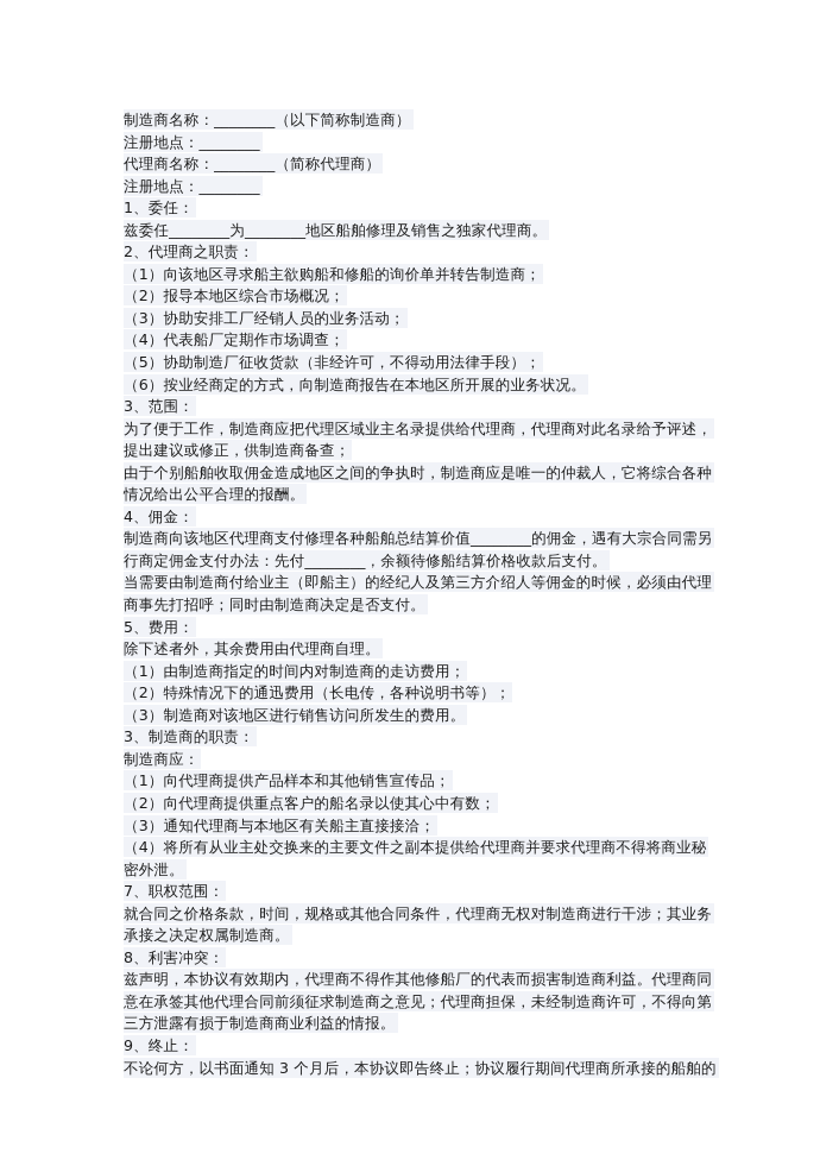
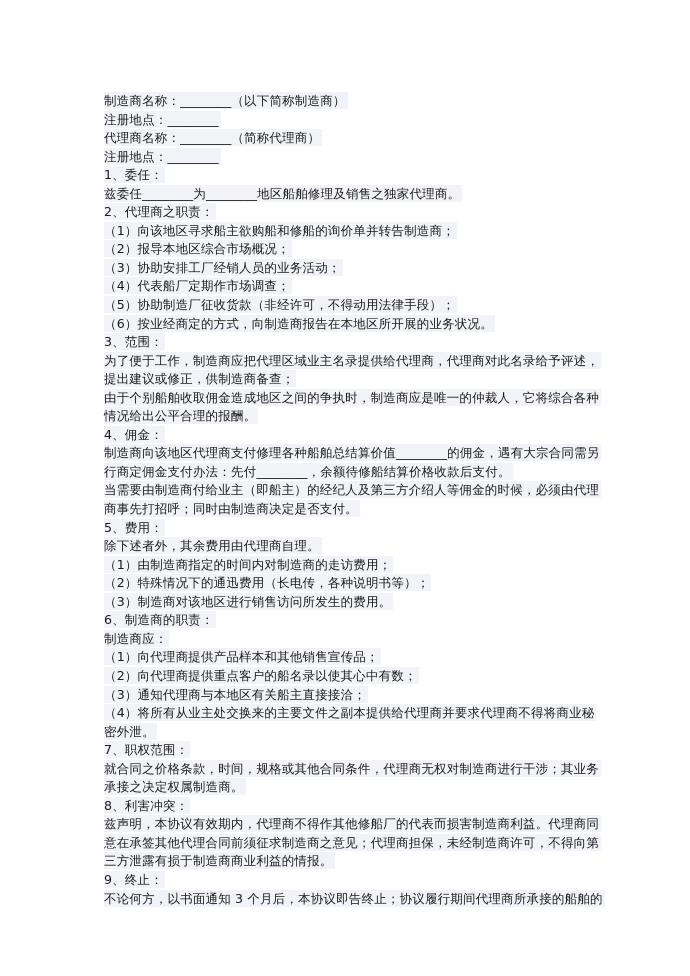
  制造商名称：________（以下简称制造商）
  注册地点：________
  代理商名称：________（简称代理商）
  注册地点：________
  1、委任：
  兹委任________为________地区船舶修理及销售之独家代理商。
  2、代理商之职责：
  （1）向该地区寻求船主欲购船和修船的询价单并转告制造商；
  （2）报导本地区综合市场概况；
  （3）协助安排工厂经销人员的业务活动；
  （4）代表船厂定期作市场调查；
  （5）协助制造厂征收货款（非经许可，不得动用法律手段）；
  （6）按业经商定的方式，向制造商报告在本地区所开展的业务状况。
  3、范围：
  为了便于工作，制造商应把代理区域业主名录提供给代理商，代理商对此名录给予评述，
  提出建议或修正，供制造商备查；
  由于个别船舶收取佣金造成地区之间的争执时，制造商应是唯一的仲裁人，它将综合各种
  情况给出公平合理的报酬。
  4、佣金：
  制造商向该地区代理商支付修理各种船舶总结算价值________的佣金，遇有大宗合同需另
  行商定佣金支付办法：先付________，余额待修船结算价格收款后支付。
  当需要由制造商付给业主（即船主）的经纪人及第三方介绍人等佣金的时候，必须由代理
  商事先打招呼；同时由制造商决定是否支付。
  5、费用：
  除下述者外，其余费用由代理商自理。
  （1）由制造商指定的时间内对制造商的走访费用；
  （2）特殊情况下的通迅费用（长电传，各种说明书等）；
  （3）制造商对该地区进行销售访问所发生的费用。
- 3、制造商的职责：
+ 6、制造商的职责：
  制造商应：
  （1）向代理商提供产品样本和其他销售宣传品；
  （2）向代理商提供重点客户的船名录以使其心中有数；
  （3）通知代理商与本地区有关船主直接接洽；
  （4）将所有从业主处交换来的主要文件之副本提供给代理商并要求代理商不得将商业秘
  密外泄。
  7、职权范围：
  就合同之价格条款，时间，规格或其他合同条件，代理商无权对制造商进行干涉；其业务
  承接之决定权属制造商。
  8、利害冲突：
  兹声明，本协议有效期内，代理商不得作其他修船厂的代表而损害制造商利益。代理商同
  意在承签其他代理合同前须征求制造商之意见；代理商担保，未经制造商许可，不得向第
  三方泄露有损于制造商商业利益的情报。
  9、终止：
  不论何方，以书面通知 3 个月后，本协议即告终止；协议履行期间代理商所承接的船舶的
